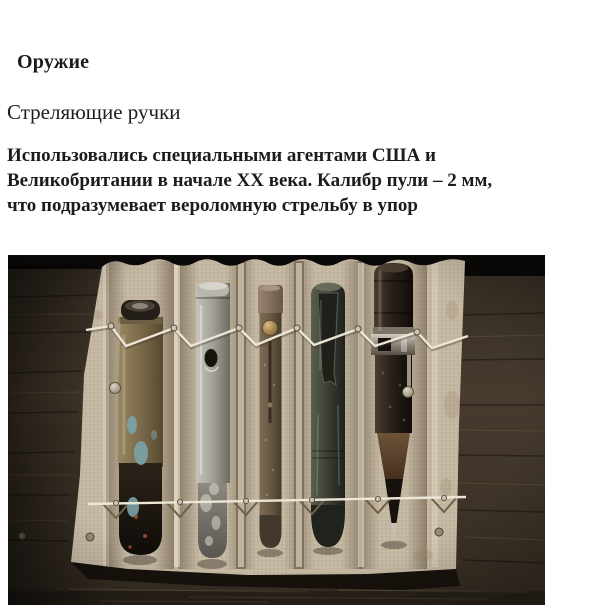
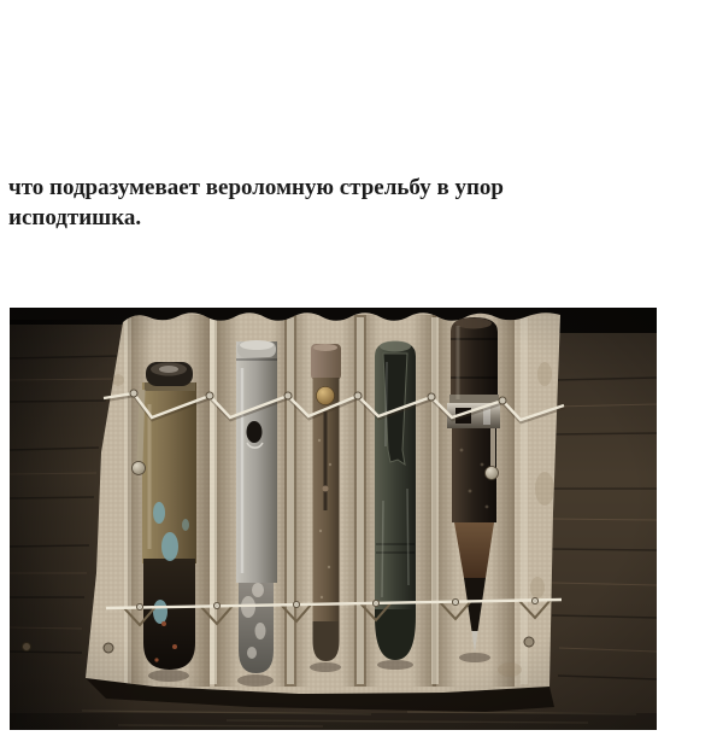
- Оружие
- Стреляющие ручки
- Использовались специальными агентами США и
- Великобритании в начале XX века. Калибр пули – 2 мм,
  что подразумевает вероломную стрельбу в упор
+ исподтишка.
